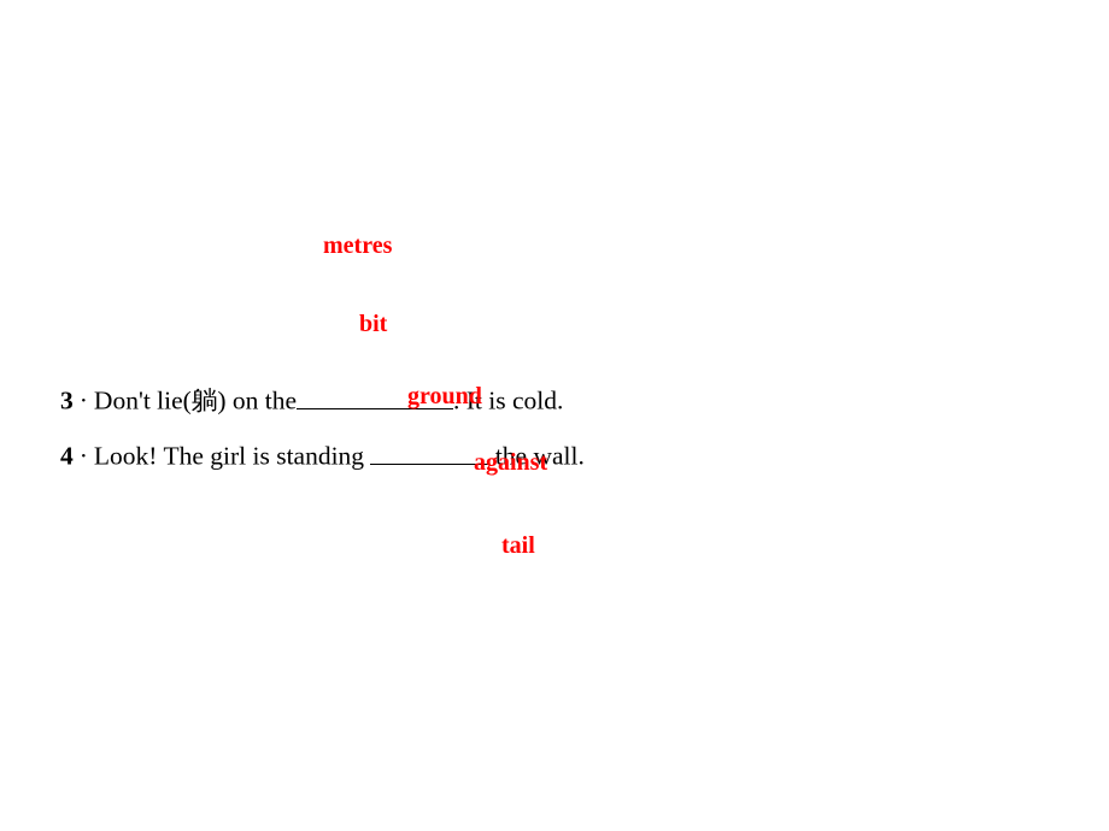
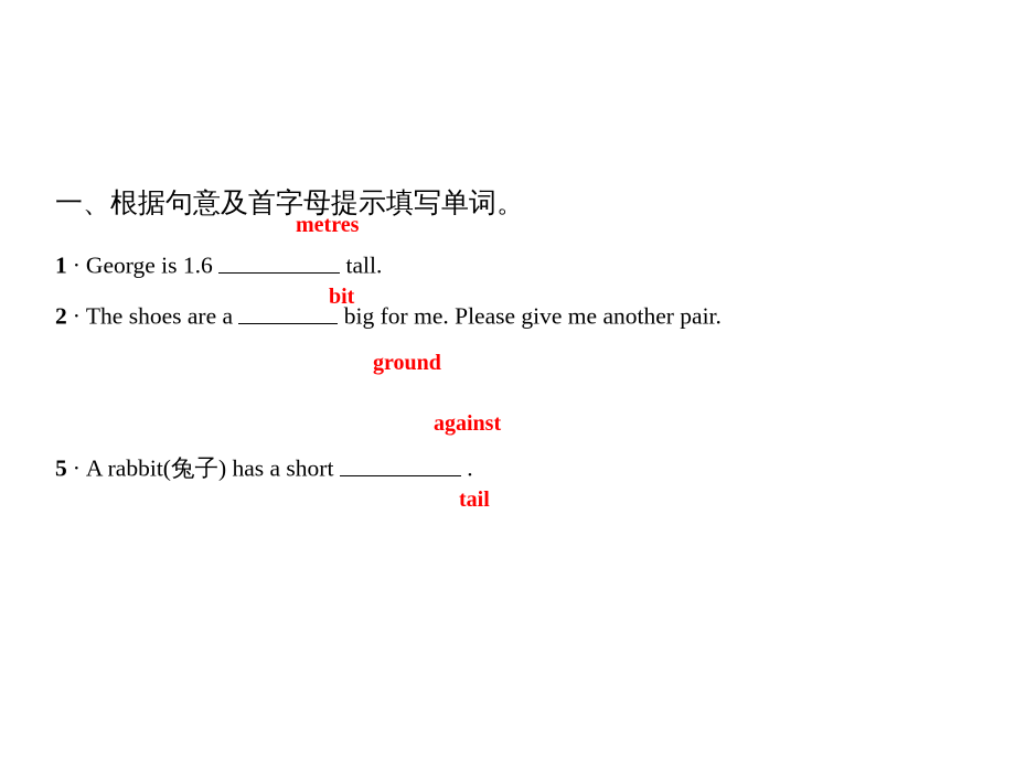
+ 一、根据句意及首字母提示填写单词。
+ 1 · George is 1.6 tall.
  metres
+ 2 · The shoes are a big for me. Please give me another pair.
  bit
- 3 · Don't lie(躺) on the . It is cold.
  ground
- 4 · Look! The girl is standing the wall.
  against
+ 5 · A rabbit(兔子) has a short .
  tail
